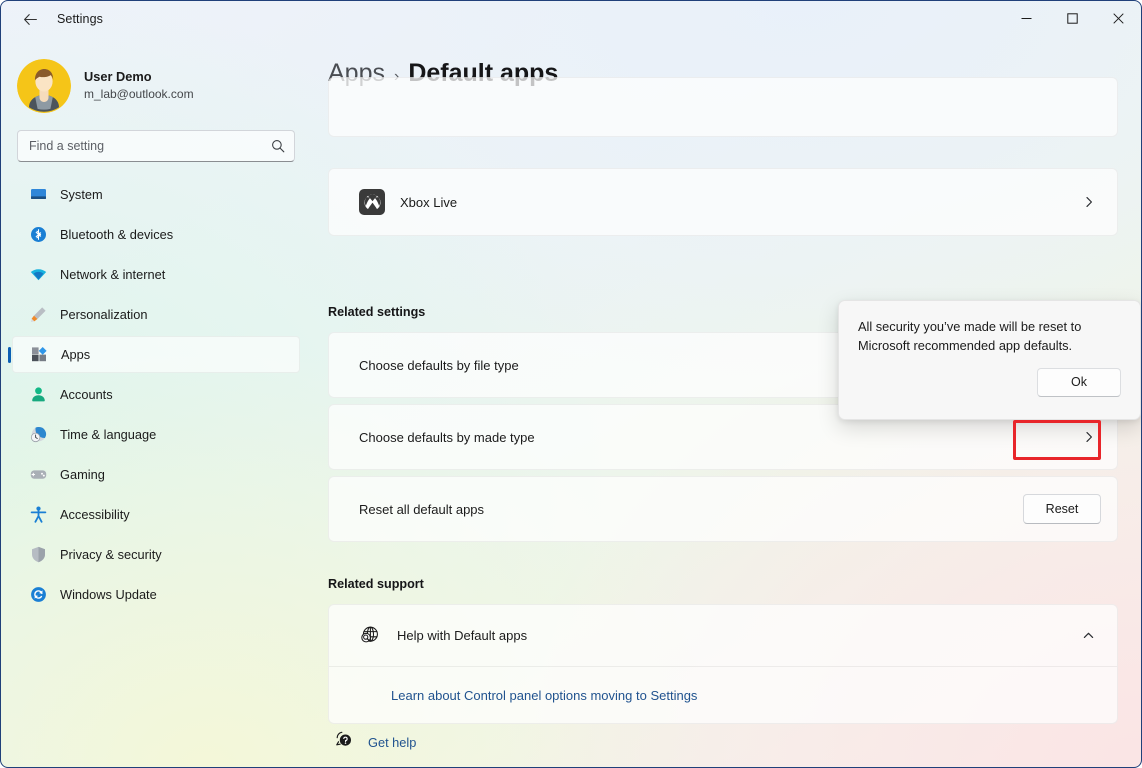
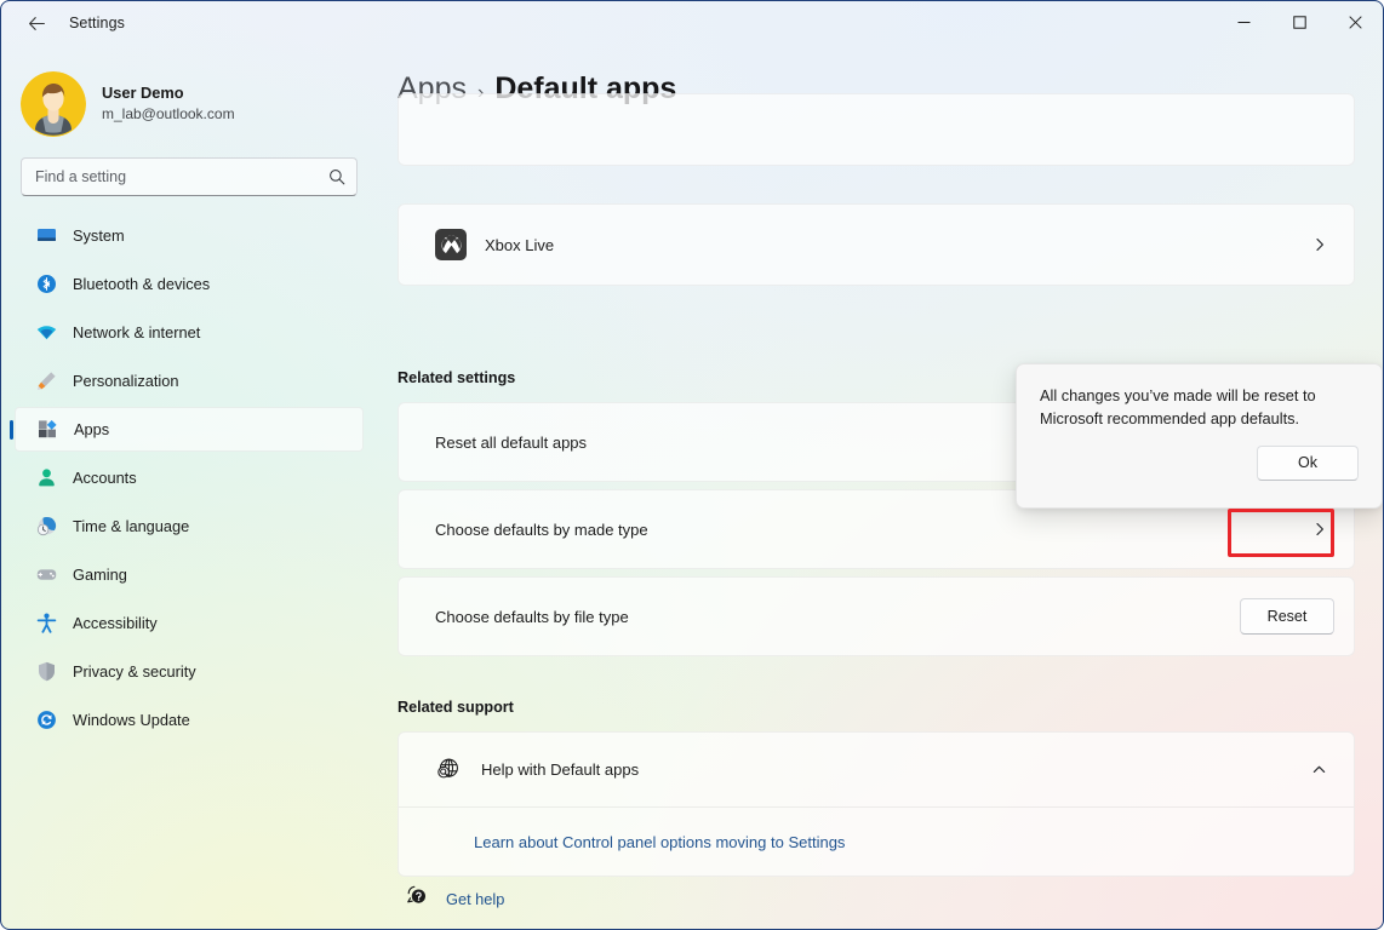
  Settings
  User Demo
  m_lab@outlook.com
  Find a setting
  System
  Bluetooth & devices
  Network & internet
  Personalization
  Apps
  Accounts
  Time & language
  Gaming
  Accessibility
  Privacy & security
  Windows Update
  Apps
  ›
  Default apps
  Xbox Live
  Related settings
- Choose defaults by file type
+ Reset all default apps
  Choose defaults by made type
- Reset all default apps
+ Choose defaults by file type
  Reset
  Related support
  Help with Default apps
  Learn about Control panel options moving to Settings
  Get help
- All security you’ve made will be reset to Microsoft recommended app defaults.
+ All changes you’ve made will be reset to Microsoft recommended app defaults.
  Ok
